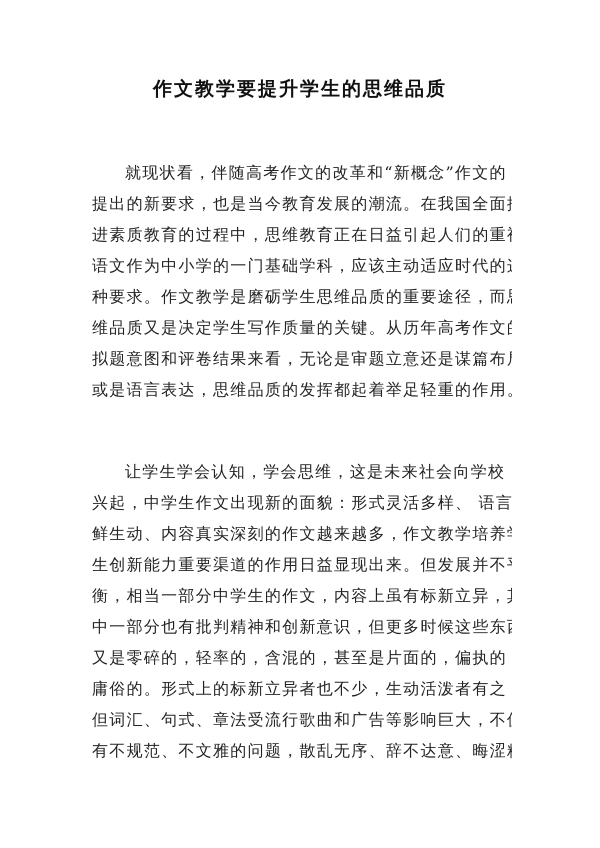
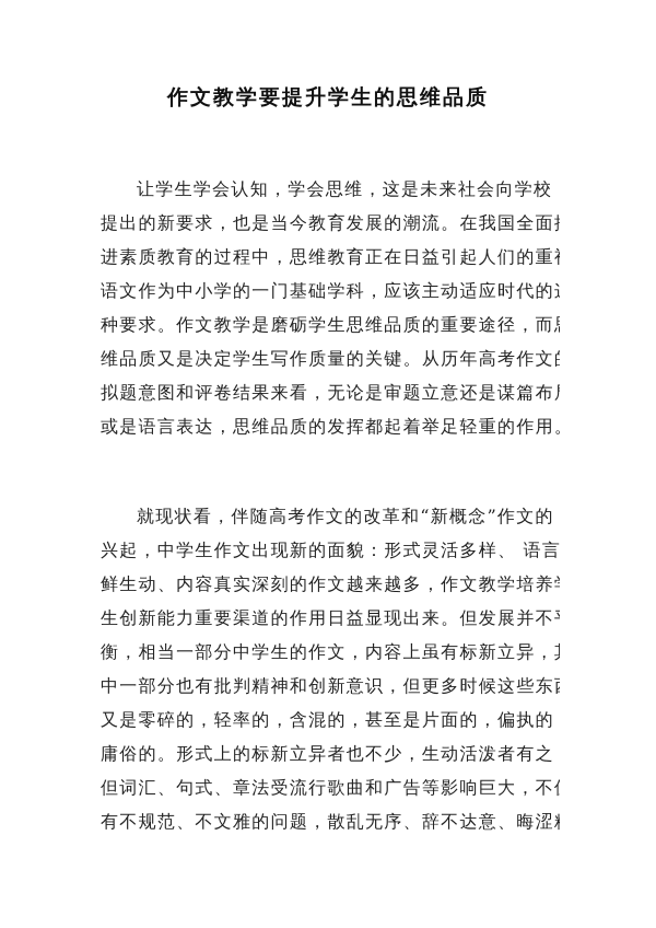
  作文教学要提升学生的思维品质
- 就现状看，伴随高考作文的改革和“新概念”作文的
+ 让学生学会认知，学会思维，这是未来社会向学校
  提出的新要求，也是当今教育发展的潮流。在我国全面
  进素质教育的过程中，思维教育正在日益引起人们的重
  语文作为中小学的一门基础学科，应该主动适应时代的
  种要求。作文教学是磨砺学生思维品质的重要途径，而
  维品质又是决定学生写作质量的关键。从历年高考作文
  拟题意图和评卷结果来看，无论是审题立意还是谋篇布
  或是语言表达，思维品质的发挥都起着举足轻重的作用
- 让学生学会认知，学会思维，这是未来社会向学校
+ 就现状看，伴随高考作文的改革和“新概念”作文的
  兴起，中学生作文出现新的面貌：形式灵活多样、 语言
  鲜生动、内容真实深刻的作文越来越多，作文教学培养
  生创新能力重要渠道的作用日益显现出来。但发展并不
  衡，相当一部分中学生的作文，内容上虽有标新立异，
  中一部分也有批判精神和创新意识，但更多时候这些东
  又是零碎的，轻率的，含混的，甚至是片面的，偏执的
  庸俗的。形式上的标新立异者也不少，生动活泼者有之
  但词汇、句式、章法受流行歌曲和广告等影响巨大，不
  有不规范、不文雅的问题，散乱无序、辞不达意、晦涩
